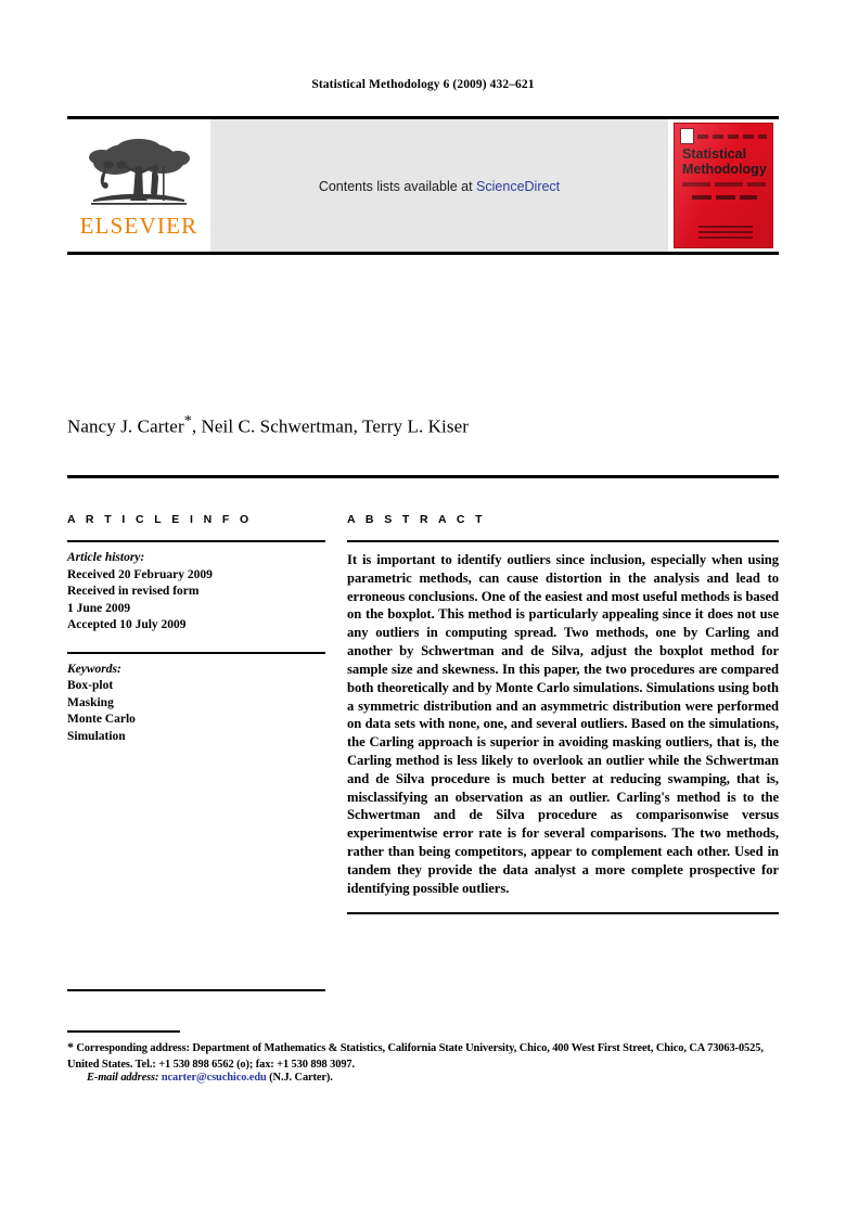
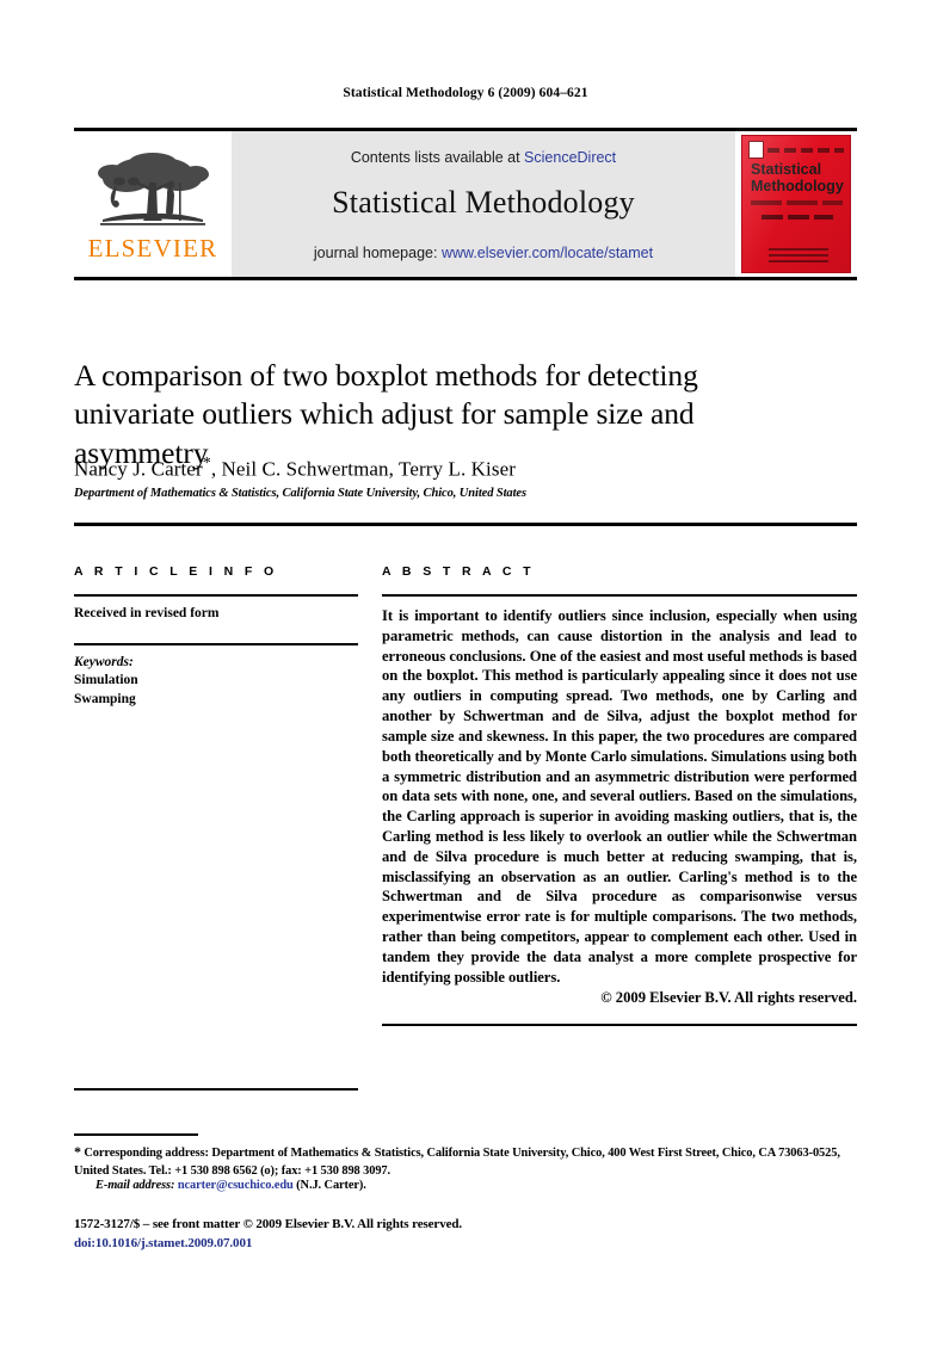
- Statistical Methodology 6 (2009) 432–621
+ Statistical Methodology 6 (2009) 604–621
  ELSEVIER
  Contents lists available at ScienceDirect
+ Statistical Methodology
+ journal homepage: www.elsevier.com/locate/stamet
+ A comparison of two boxplot methods for detecting univariate outliers which adjust for sample size and asymmetry
  Nancy J. Carter*, Neil C. Schwertman, Terry L. Kiser
+ Department of Mathematics & Statistics, California State University, Chico, United States
  A R T I C L E I N F O
- Article history:
- Received 20 February 2009
  Received in revised form
- 1 June 2009
- Accepted 10 July 2009
  Keywords:
- Box-plot
- Masking
- Monte Carlo
  Simulation
+ Swamping
  A B S T R A C T
- It is important to identify outliers since inclusion, especially when using parametric methods, can cause distortion in the analysis and lead to erroneous conclusions. One of the easiest and most useful methods is based on the boxplot. This method is particularly appealing since it does not use any outliers in computing spread. Two methods, one by Carling and another by Schwertman and de Silva, adjust the boxplot method for sample size and skewness. In this paper, the two procedures are compared both theoretically and by Monte Carlo simulations. Simulations using both a symmetric distribution and an asymmetric distribution were performed on data sets with none, one, and several outliers. Based on the simulations, the Carling approach is superior in avoiding masking outliers, that is, the Carling method is less likely to overlook an outlier while the Schwertman and de Silva procedure is much better at reducing swamping, that is, misclassifying an observation as an outlier. Carling's method is to the Schwertman and de Silva procedure as comparisonwise versus experimentwise error rate is for several comparisons. The two methods, rather than being competitors, appear to complement each other. Used in tandem they provide the data analyst a more complete prospective for identifying possible outliers.
+ It is important to identify outliers since inclusion, especially when using parametric methods, can cause distortion in the analysis and lead to erroneous conclusions. One of the easiest and most useful methods is based on the boxplot. This method is particularly appealing since it does not use any outliers in computing spread. Two methods, one by Carling and another by Schwertman and de Silva, adjust the boxplot method for sample size and skewness. In this paper, the two procedures are compared both theoretically and by Monte Carlo simulations. Simulations using both a symmetric distribution and an asymmetric distribution were performed on data sets with none, one, and several outliers. Based on the simulations, the Carling approach is superior in avoiding masking outliers, that is, the Carling method is less likely to overlook an outlier while the Schwertman and de Silva procedure is much better at reducing swamping, that is, misclassifying an observation as an outlier. Carling's method is to the Schwertman and de Silva procedure as comparisonwise versus experimentwise error rate is for multiple comparisons. The two methods, rather than being competitors, appear to complement each other. Used in tandem they provide the data analyst a more complete prospective for identifying possible outliers.
+ © 2009 Elsevier B.V. All rights reserved.
  * Corresponding address: Department of Mathematics & Statistics, California State University, Chico, 400 West First Street, Chico, CA 73063-0525, United States. Tel.: +1 530 898 6562 (o); fax: +1 530 898 3097.
  E-mail address: ncarter@csuchico.edu (N.J. Carter).
+ 1572-3127/$ – see front matter © 2009 Elsevier B.V. All rights reserved.
+ doi:10.1016/j.stamet.2009.07.001
